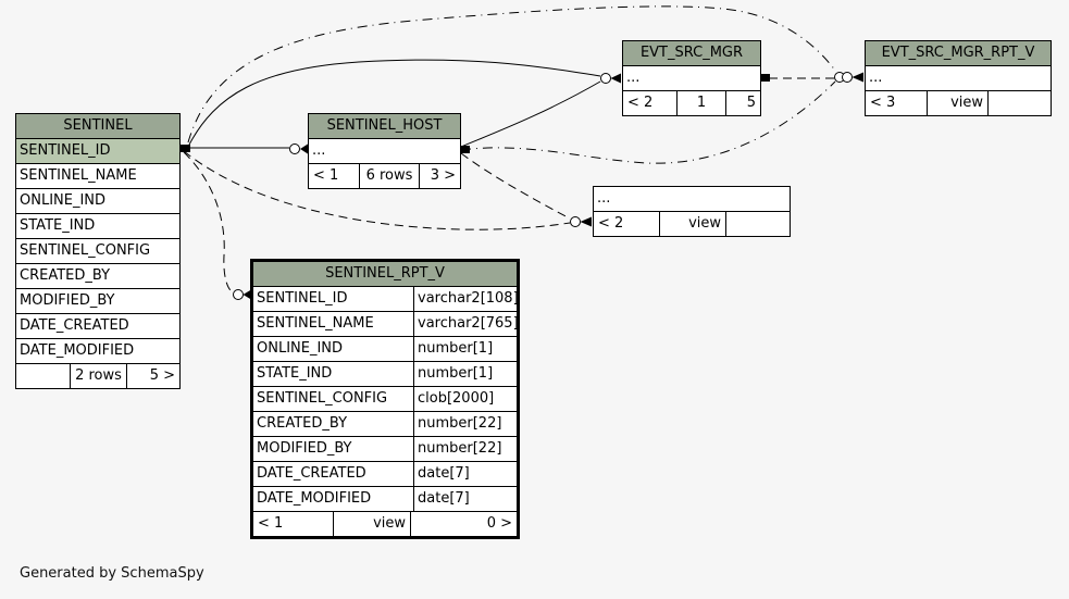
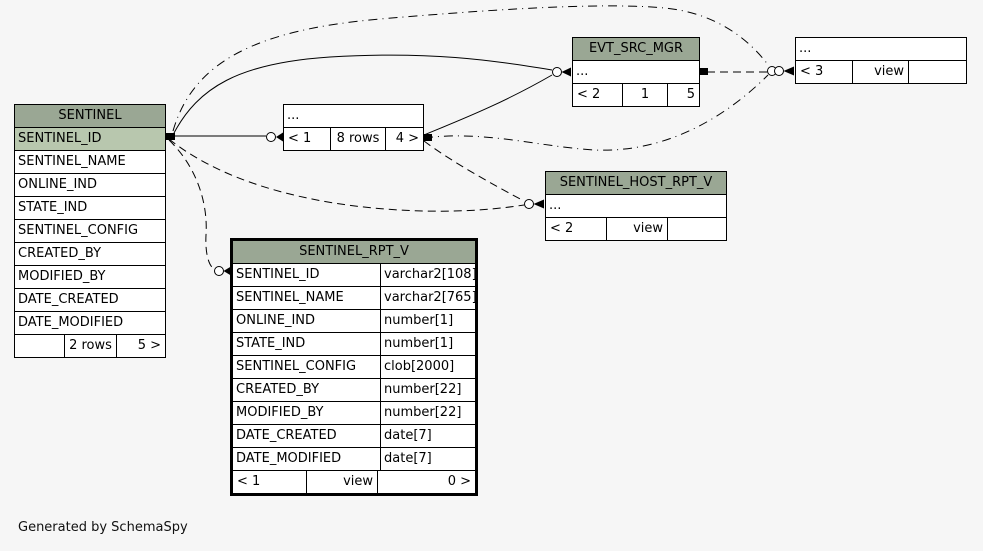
  SENTINEL
  SENTINEL_ID
  SENTINEL_NAME
  ONLINE_IND
  STATE_IND
  SENTINEL_CONFIG
  CREATED_BY
  MODIFIED_BY
  DATE_CREATED
  DATE_MODIFIED
  2 rows
  5 >
- SENTINEL_HOST
  ...
  < 1
- 6 rows
+ 8 rows
- 3 >
+ 4 >
  EVT_SRC_MGR
  ...
  < 2
- EVT_SRC_MGR_RPT_V
  ...
  < 3
  view
+ SENTINEL_HOST_RPT_V
  ...
  < 2
  view
  SENTINEL_RPT_V
  SENTINEL_ID
  varchar2[108]
  SENTINEL_NAME
  varchar2[765]
  ONLINE_IND
  number[1]
  STATE_IND
  number[1]
  SENTINEL_CONFIG
  clob[2000]
  CREATED_BY
  number[22]
  MODIFIED_BY
  number[22]
  DATE_CREATED
  date[7]
  DATE_MODIFIED
  date[7]
  < 1
  view
  0 >
  Generated by SchemaSpy
